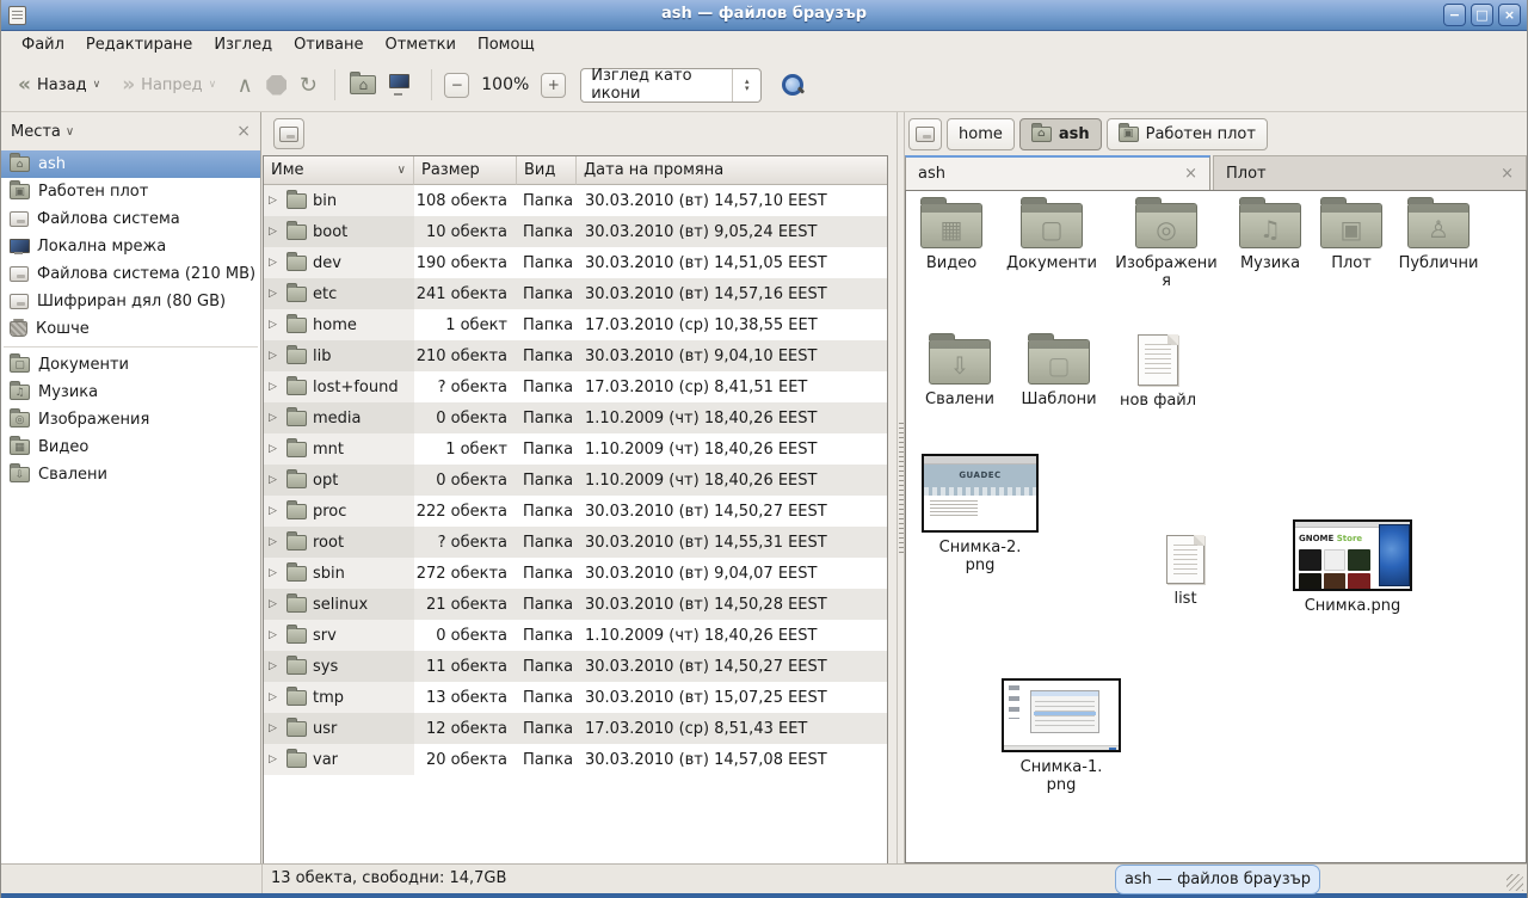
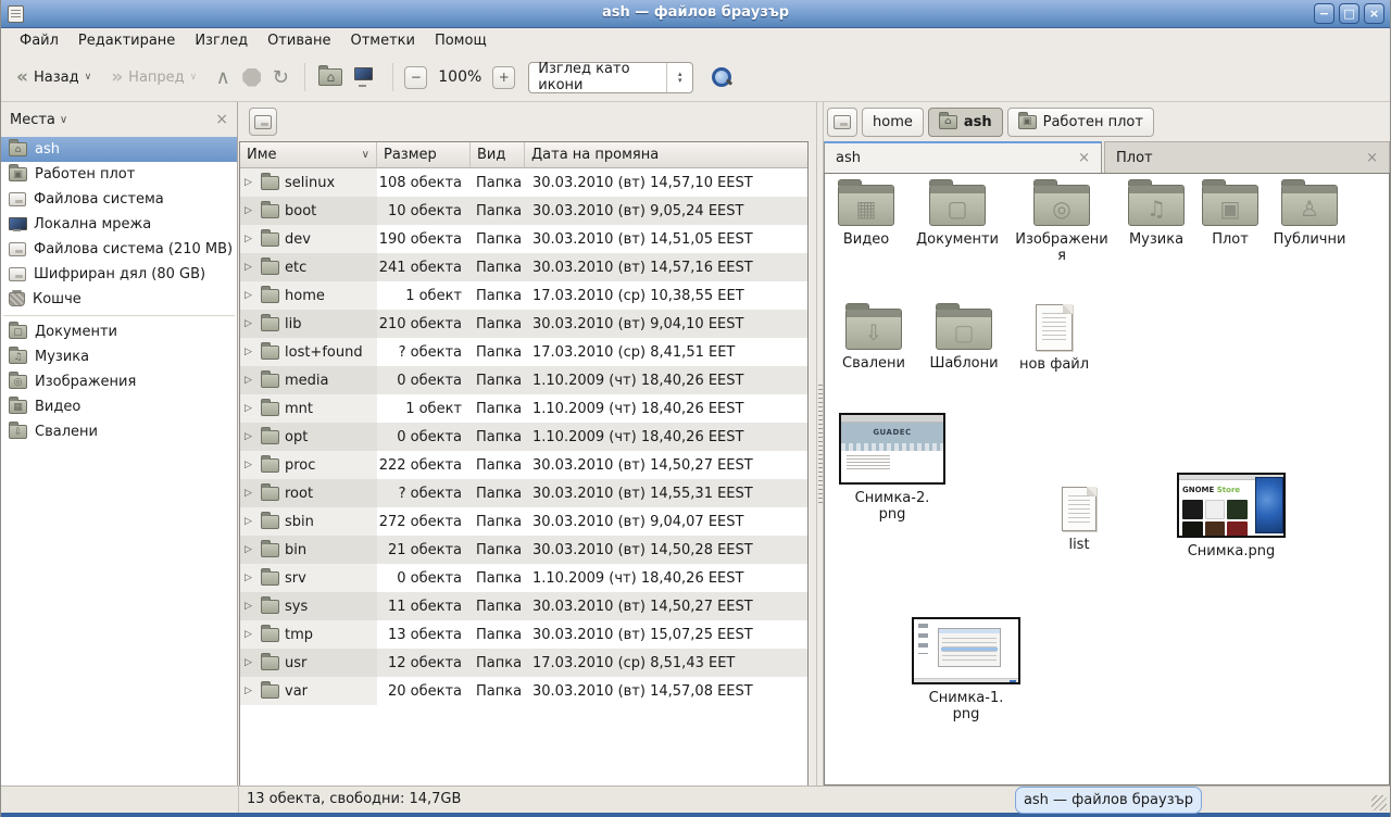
  ash — файлов браузър
  −
  □
  ×
  Файл
  Редактиране
  Изглед
  Отиване
  Отметки
  Помощ
  «
  Назад
  ∨
  »
  Напред
  ∨
  ∧
  ↻
  ⌂
  −
  100%
  +
  Изглед като икони
  ▴
  ▾
  Места
  ∨
  ×
  ⌂
  ash
  ▣
  Работен плот
  Файлова система
  Локална мрежа
  Файлова система (210 MB)
  Шифриран дял (80 GB)
  Кошче
  ▢
  Документи
  ♫
  Музика
  ◎
  Изображения
  ▦
  Видео
  ⇩
  Свалени
  Име
  ∨
  Размер
  Вид
  Дата на промяна
  ▷
- bin
+ selinux
  108 обекта
  Папка
  30.03.2010 (вт) 14,57,10 EEST
  ▷
  boot
  10 обекта
  Папка
  30.03.2010 (вт) 9,05,24 EEST
  ▷
  dev
  190 обекта
  Папка
  30.03.2010 (вт) 14,51,05 EEST
  ▷
  etc
  241 обекта
  Папка
  30.03.2010 (вт) 14,57,16 EEST
  ▷
  home
  1 обект
  Папка
  17.03.2010 (ср) 10,38,55 EET
  ▷
  lib
  210 обекта
  Папка
  30.03.2010 (вт) 9,04,10 EEST
  ▷
  lost+found
  ? обекта
  Папка
  17.03.2010 (ср) 8,41,51 EET
  ▷
  media
  0 обекта
  Папка
  1.10.2009 (чт) 18,40,26 EEST
  ▷
  mnt
  1 обект
  Папка
  1.10.2009 (чт) 18,40,26 EEST
  ▷
  opt
  0 обекта
  Папка
  1.10.2009 (чт) 18,40,26 EEST
  ▷
  proc
  222 обекта
  Папка
  30.03.2010 (вт) 14,50,27 EEST
  ▷
  root
  ? обекта
  Папка
  30.03.2010 (вт) 14,55,31 EEST
  ▷
  sbin
  272 обекта
  Папка
  30.03.2010 (вт) 9,04,07 EEST
  ▷
- selinux
+ bin
  21 обекта
  Папка
  30.03.2010 (вт) 14,50,28 EEST
  ▷
  srv
  0 обекта
  Папка
  1.10.2009 (чт) 18,40,26 EEST
  ▷
  sys
  11 обекта
  Папка
  30.03.2010 (вт) 14,50,27 EEST
  ▷
  tmp
  13 обекта
  Папка
  30.03.2010 (вт) 15,07,25 EEST
  ▷
  usr
  12 обекта
  Папка
  17.03.2010 (ср) 8,51,43 EET
  ▷
  var
  20 обекта
  Папка
  30.03.2010 (вт) 14,57,08 EEST
  home
  ⌂
  ash
  ▣
  Работен плот
  ash
  ×
  Плот
  ×
  ▦
  Видео
  ▢
  Документи
  ◎
  Изображения
  ♫
  Музика
  ▣
  Плот
  ♙
  Публични
  ⇩
  Свалени
  ▢
  Шаблони
  нов файл
  GUADEC
  Снимка-2.png
  list
  GNOME Store
  Снимка.png
  Снимка-1.png
  13 обекта, свободни: 14,7GB
  ash — файлов браузър
